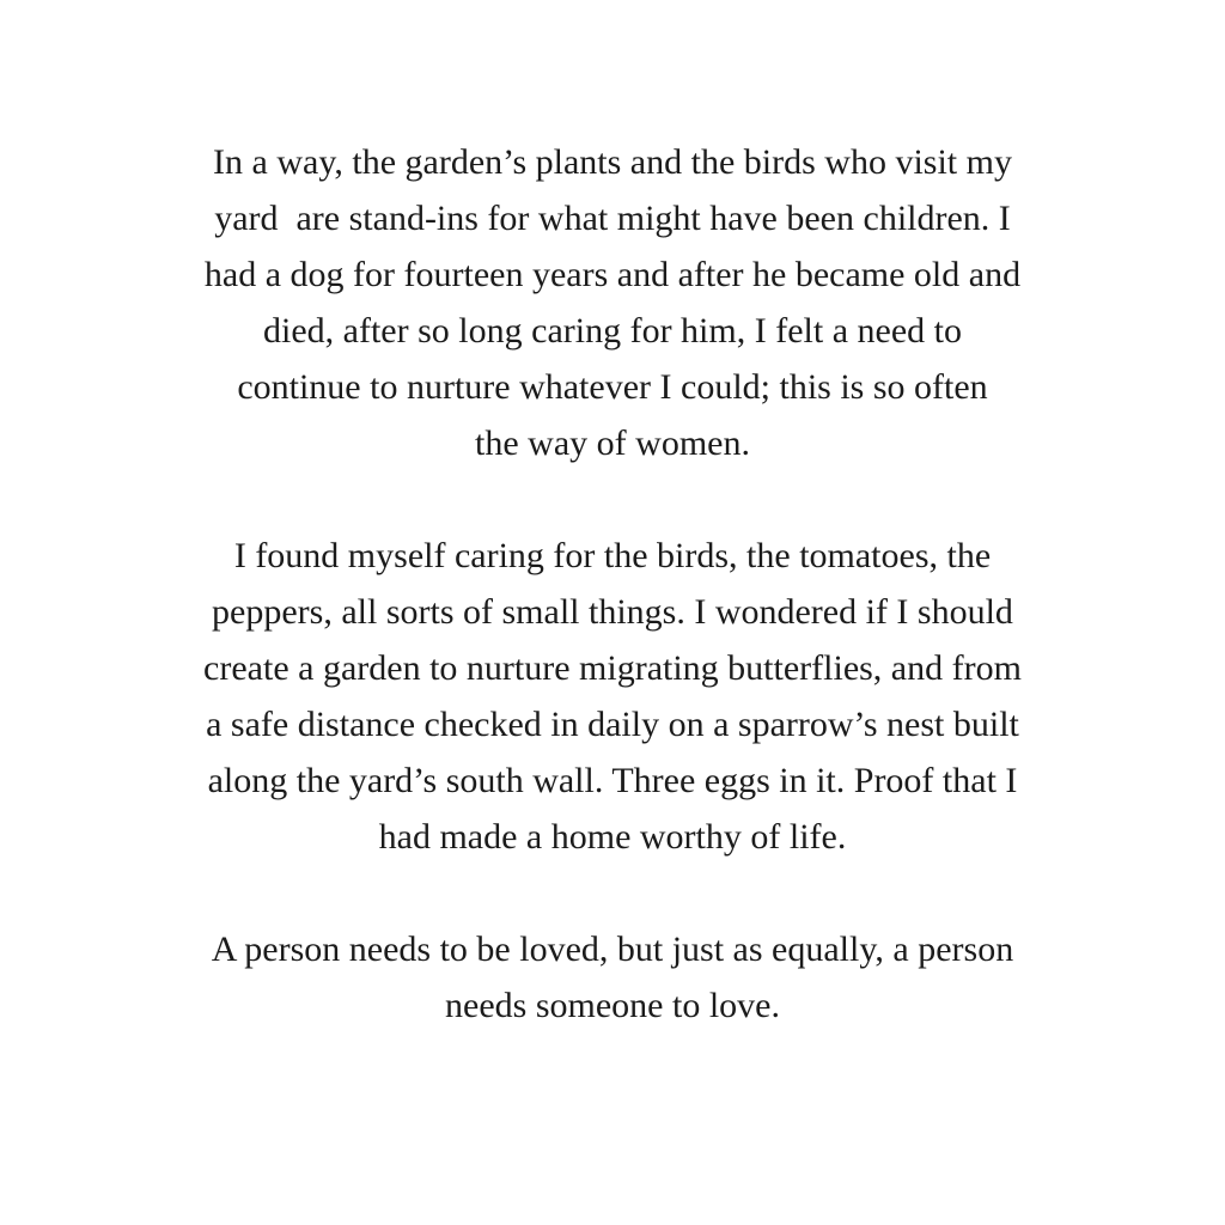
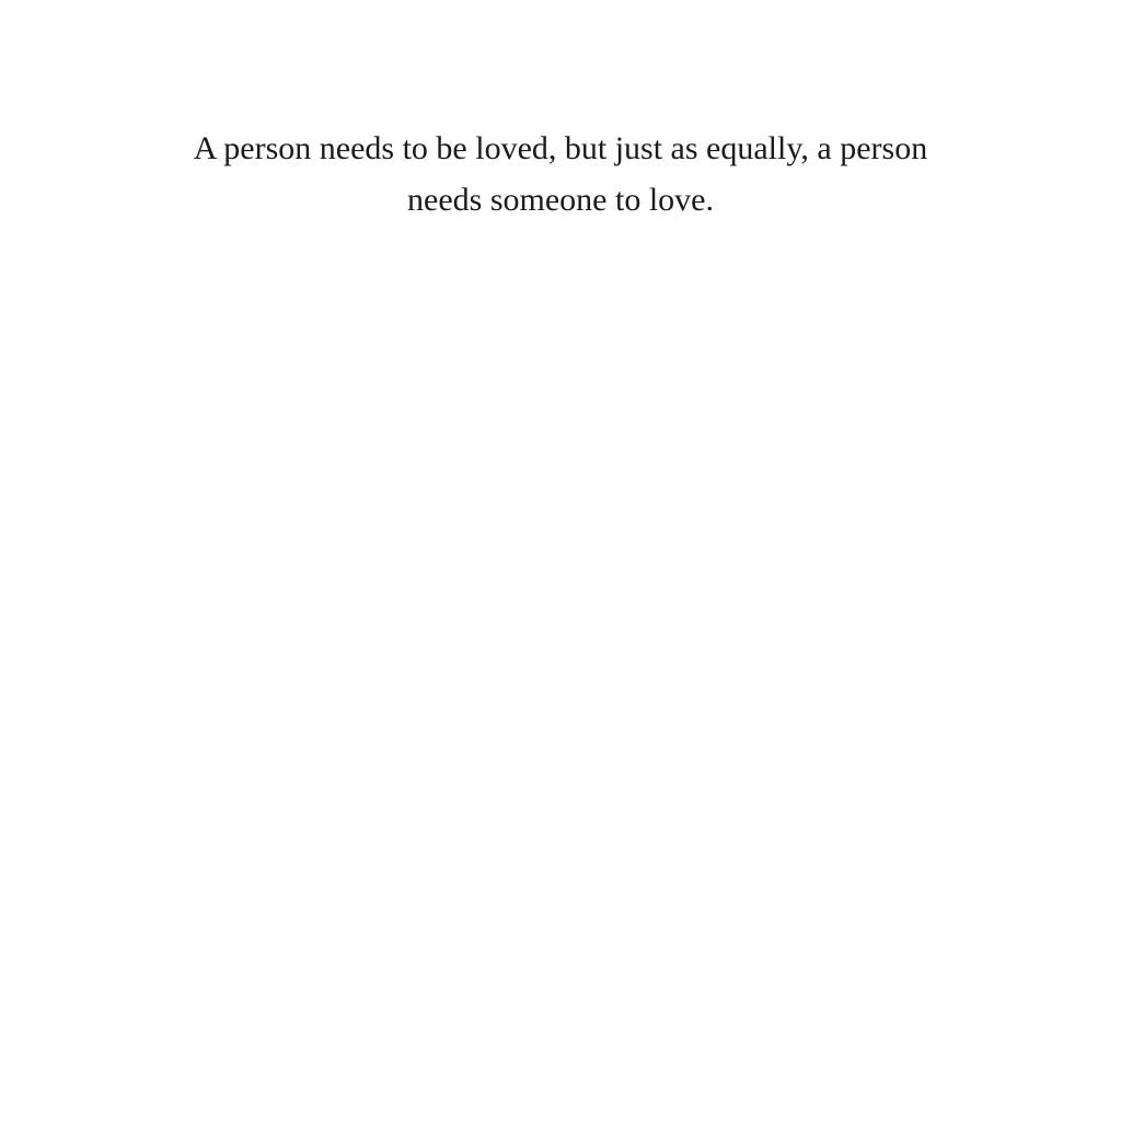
- In a way, the garden’s plants and the birds who visit my
- yard are stand-ins for what might have been children. I
- had a dog for fourteen years and after he became old and
- died, after so long caring for him, I felt a need to
- continue to nurture whatever I could; this is so often
- the way of women.
- I found myself caring for the birds, the tomatoes, the
- peppers, all sorts of small things. I wondered if I should
- create a garden to nurture migrating butterflies, and from
- a safe distance checked in daily on a sparrow’s nest built
- along the yard’s south wall. Three eggs in it. Proof that I
- had made a home worthy of life.
  A person needs to be loved, but just as equally, a person
  needs someone to love.
